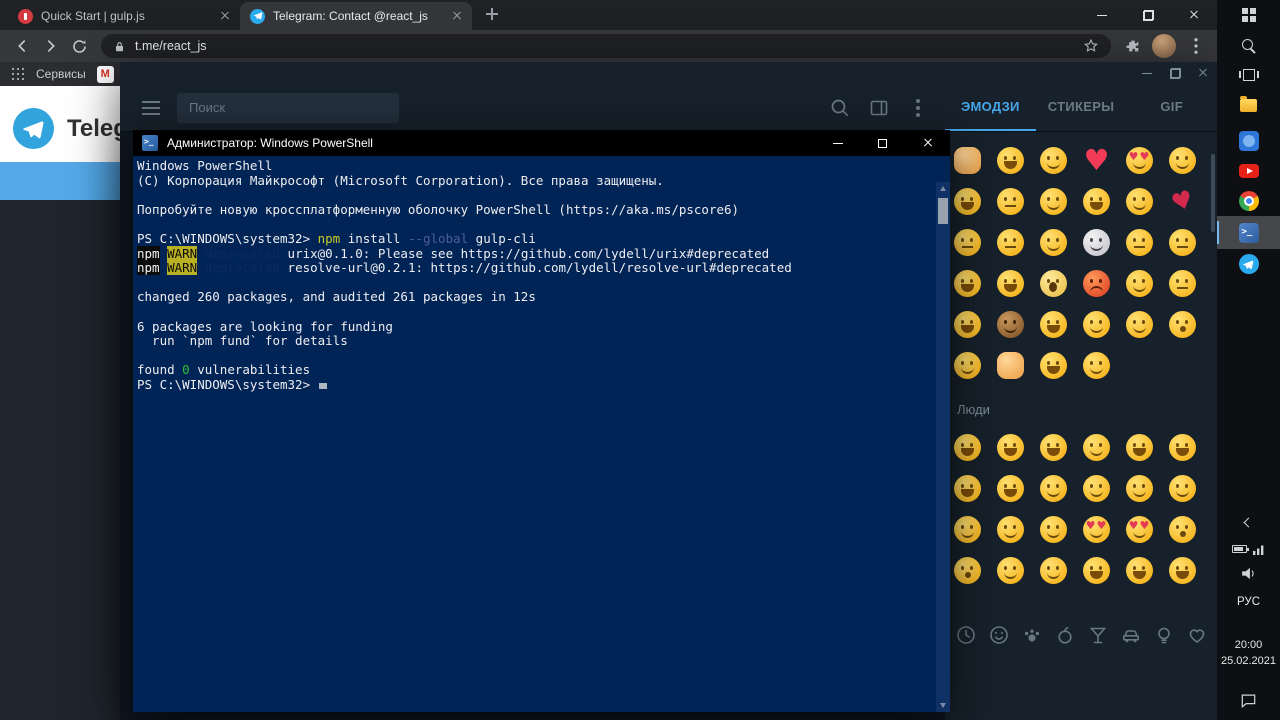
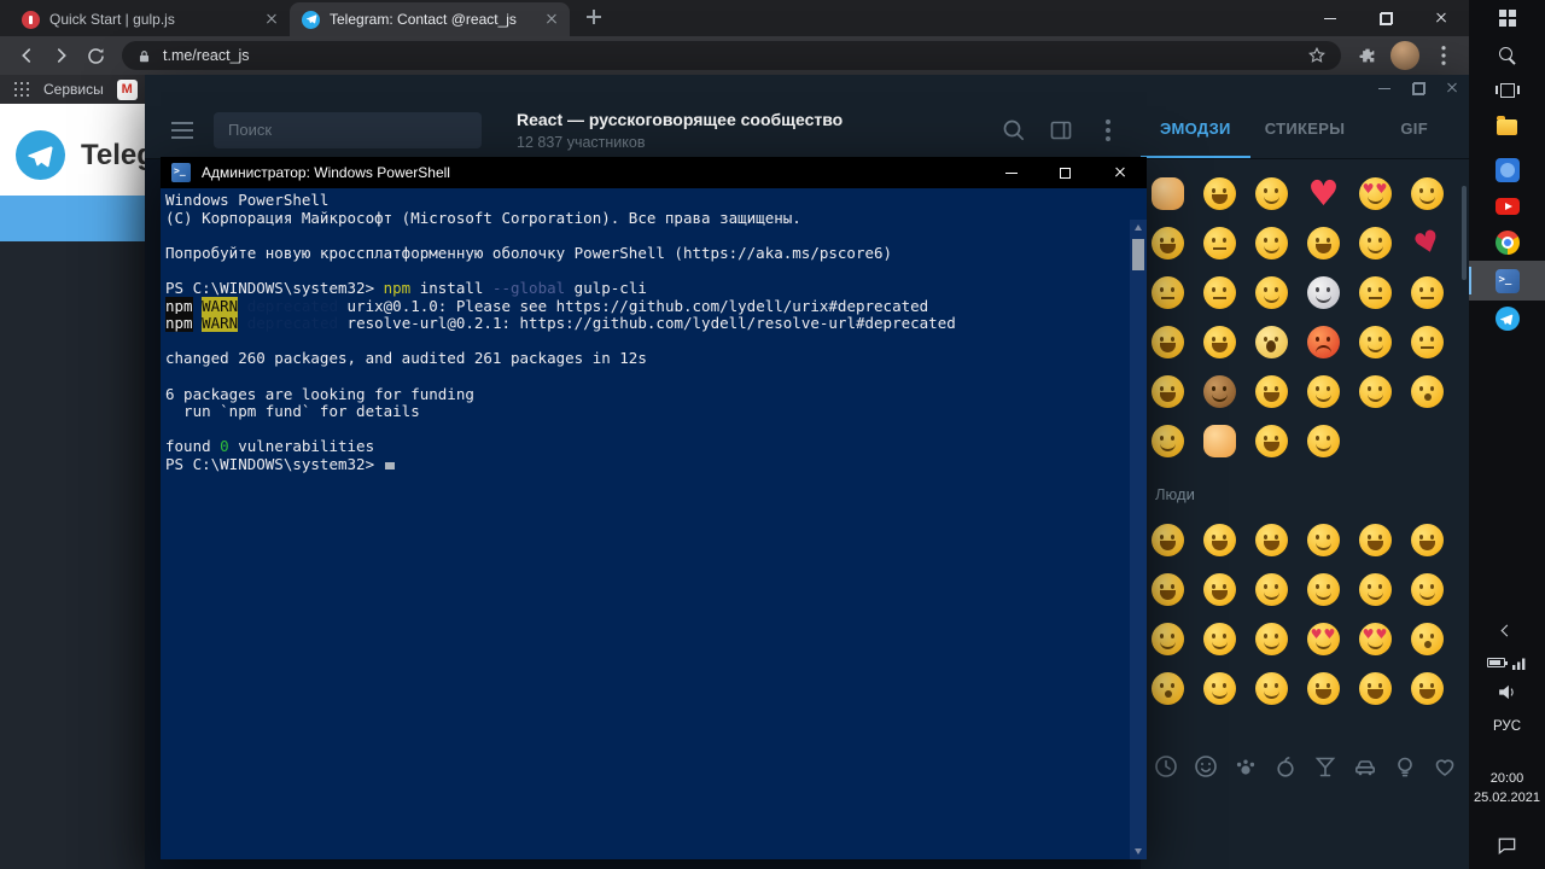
  Quick Start | gulp.js
  Telegram: Contact @react_js
  t.me/react_js
  Сервисы
  Поиск
+ React — русскоговорящее сообщество
+ 12 837 участников
  ЭМОДЗИ
  СТИКЕРЫ
  GIF
  Люди
  Администратор: Windows PowerShell
  Windows PowerShell
  (C) Корпорация Майкрософт (Microsoft Corporation). Все права защищены.
  Попробуйте новую кроссплатформенную оболочку PowerShell (https://aka.ms/pscore6)
  PS C:\WINDOWS\system32> npm install --global gulp-cli
  npm WARN deprecated urix@0.1.0: Please see https://github.com/lydell/urix#deprecated
  npm WARN resolve-url@0.2.1: https://github.com/lydell/resolve-url#deprecated
  changed 260 packages, and audited 261 packages in 12s
  6 packages are looking for funding
  run `npm fund` for details
  found 0 vulnerabilities
  PS C:\WINDOWS\system32>
  РУС
  20:00
  25.02.2021
